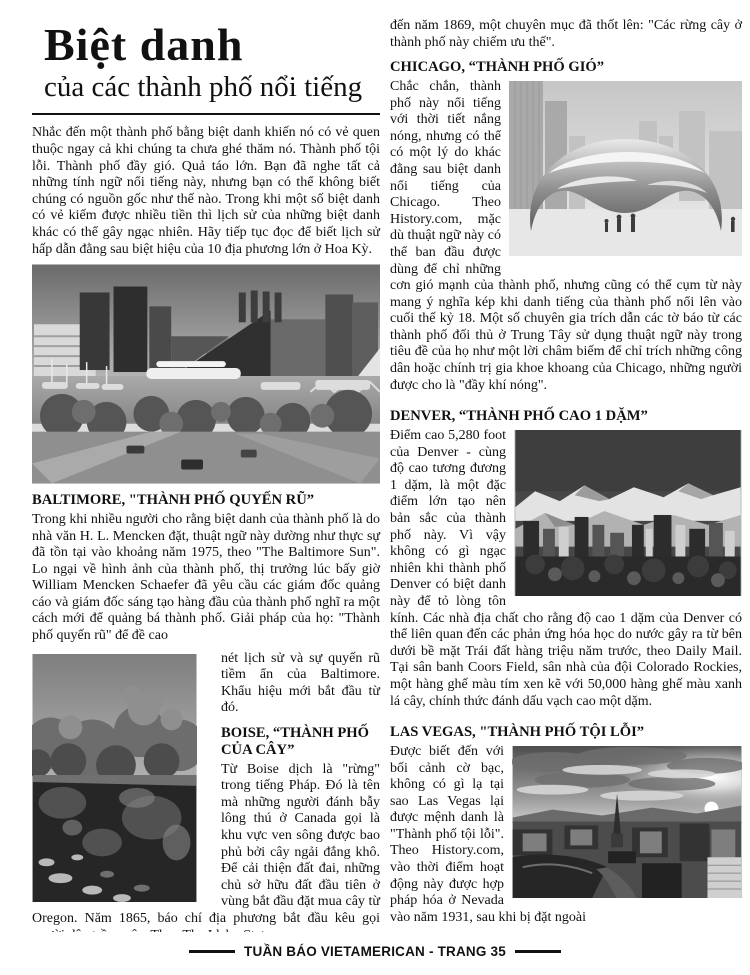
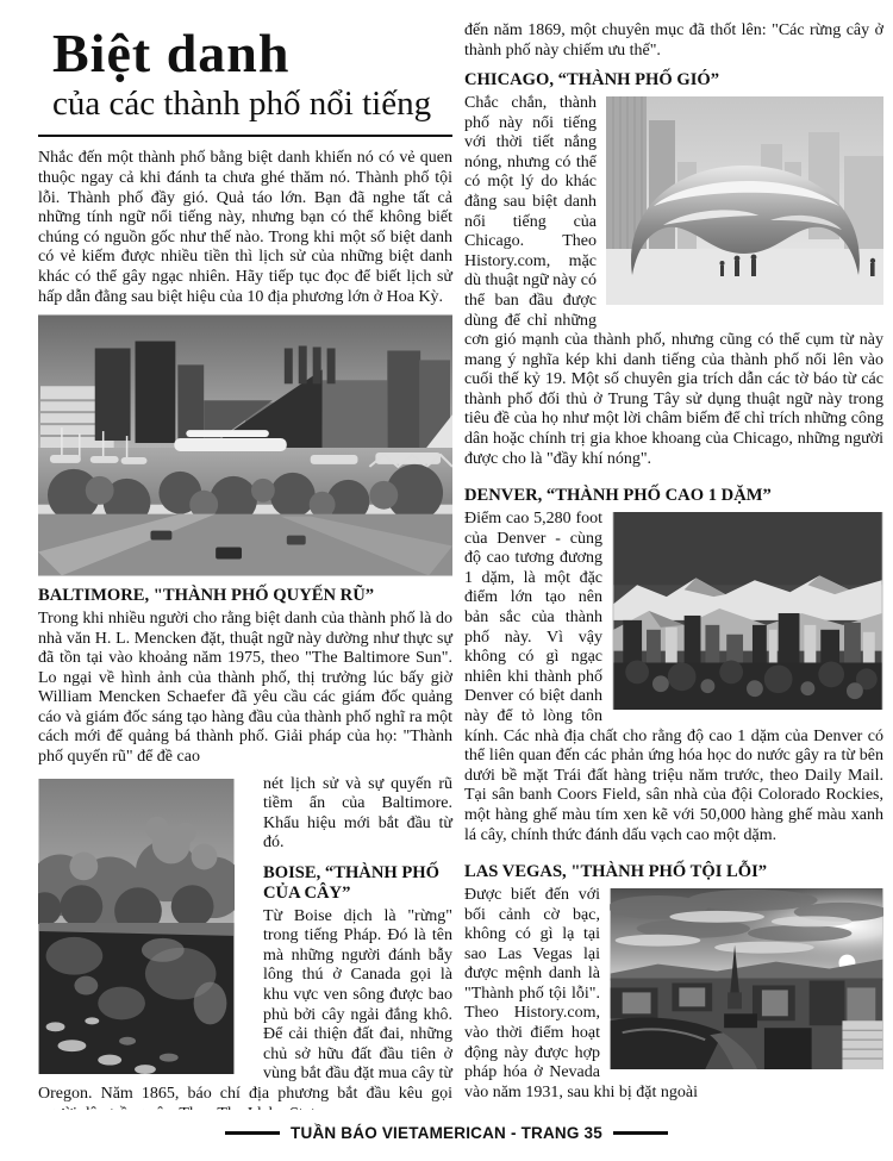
  Biệt danh
  của các thành phố nổi tiếng
- Nhắc đến một thành phố bằng biệt danh khiến nó có vẻ quen thuộc ngay cả khi chúng ta chưa ghé thăm nó. Thành phố tội lỗi. Thành phố đầy gió. Quả táo lớn. Bạn đã nghe tất cả những tính ngữ nổi tiếng này, nhưng bạn có thể không biết chúng có nguồn gốc như thế nào. Trong khi một số biệt danh có vẻ kiếm được nhiều tiền thì lịch sử của những biệt danh khác có thể gây ngạc nhiên. Hãy tiếp tục đọc để biết lịch sử hấp dẫn đằng sau biệt hiệu của 10 địa phương lớn ở Hoa Kỳ.
+ Nhắc đến một thành phố bằng biệt danh khiến nó có vẻ quen thuộc ngay cả khi đánh ta chưa ghé thăm nó. Thành phố tội lỗi. Thành phố đầy gió. Quả táo lớn. Bạn đã nghe tất cả những tính ngữ nổi tiếng này, nhưng bạn có thể không biết chúng có nguồn gốc như thế nào. Trong khi một số biệt danh có vẻ kiếm được nhiều tiền thì lịch sử của những biệt danh khác có thể gây ngạc nhiên. Hãy tiếp tục đọc để biết lịch sử hấp dẫn đằng sau biệt hiệu của 10 địa phương lớn ở Hoa Kỳ.
  BALTIMORE, "THÀNH PHỐ QUYẾN RŨ”
  Trong khi nhiều người cho rằng biệt danh của thành phố là do nhà văn H. L. Mencken đặt, thuật ngữ này dường như thực sự đã tồn tại vào khoảng năm 1975, theo "The Baltimore Sun". Lo ngại về hình ảnh của thành phố, thị trưởng lúc bấy giờ William Mencken Schaefer đã yêu cầu các giám đốc quảng cáo và giám đốc sáng tạo hàng đầu của thành phố nghĩ ra một cách mới để quảng bá thành phố. Giải pháp của họ: "Thành phố quyến rũ" để đề cao
  nét lịch sử và sự quyến rũ tiềm ẩn của Baltimore. Khẩu hiệu mới bắt đầu từ đó.
  BOISE, “THÀNH PHỐ CỦA CÂY”
  Từ Boise dịch là "rừng" trong tiếng Pháp. Đó là tên mà những người đánh bẫy lông thú ở Canada gọi là khu vực ven sông được bao phủ bởi cây ngải đắng khô. Để cải thiện đất đai, những chủ sở hữu đất đầu tiên ở vùng bắt đầu đặt mua cây từ Oregon. Năm 1865, báo chí địa phương bắt đầu kêu gọi
  đến năm 1869, một chuyên mục đã thốt lên: "Các rừng cây ở thành phố này chiếm ưu thế".
  CHICAGO, “THÀNH PHỐ GIÓ”
- Chắc chắn, thành phố này nổi tiếng với thời tiết nắng nóng, nhưng có thể có một lý do khác đằng sau biệt danh nổi tiếng của Chicago. Theo History.com, mặc dù thuật ngữ này có thể ban đầu được dùng để chỉ những cơn gió mạnh của thành phố, nhưng cũng có thể cụm từ này mang ý nghĩa kép khi danh tiếng của thành phố nổi lên vào cuối thế kỷ 18. Một số chuyên gia trích dẫn các tờ báo từ các thành phố đối thủ ở Trung Tây sử dụng thuật ngữ này trong tiêu đề của họ như một lời châm biếm để chỉ trích những công dân hoặc chính trị gia khoe khoang của Chicago, những người được cho là "đầy khí nóng".
+ Chắc chắn, thành phố này nổi tiếng với thời tiết nắng nóng, nhưng có thể có một lý do khác đằng sau biệt danh nổi tiếng của Chicago. Theo History.com, mặc dù thuật ngữ này có thể ban đầu được dùng để chỉ những cơn gió mạnh của thành phố, nhưng cũng có thể cụm từ này mang ý nghĩa kép khi danh tiếng của thành phố nổi lên vào cuối thế kỷ 19. Một số chuyên gia trích dẫn các tờ báo từ các thành phố đối thủ ở Trung Tây sử dụng thuật ngữ này trong tiêu đề của họ như một lời châm biếm để chỉ trích những công dân hoặc chính trị gia khoe khoang của Chicago, những người được cho là "đầy khí nóng".
  DENVER, “THÀNH PHỐ CAO 1 DẶM”
  Điểm cao 5,280 foot của Denver - cùng độ cao tương đương 1 dặm, là một đặc điểm lớn tạo nên bản sắc của thành phố này. Vì vậy không có gì ngạc nhiên khi thành phố Denver có biệt danh này để tỏ lòng tôn kính. Các nhà địa chất cho rằng độ cao 1 dặm của Denver có thể liên quan đến các phản ứng hóa học do nước gây ra từ bên dưới bề mặt Trái đất hàng triệu năm trước, theo Daily Mail. Tại sân banh Coors Field, sân nhà của đội Colorado Rockies, một hàng ghế màu tím xen kẽ với 50,000 hàng ghế màu xanh lá cây, chính thức đánh dấu vạch cao một dặm.
  LAS VEGAS, "THÀNH PHỐ TỘI LỖI”
  Được biết đến với bối cảnh cờ bạc, không có gì lạ tại sao Las Vegas lại được mệnh danh là "Thành phố tội lỗi". Theo History.com, vào thời điểm hoạt động này được hợp pháp hóa ở Nevada vào năm 1931, sau khi bị đặt ngoài
  TUẦN BÁO VIETAMERICAN - TRANG 35
